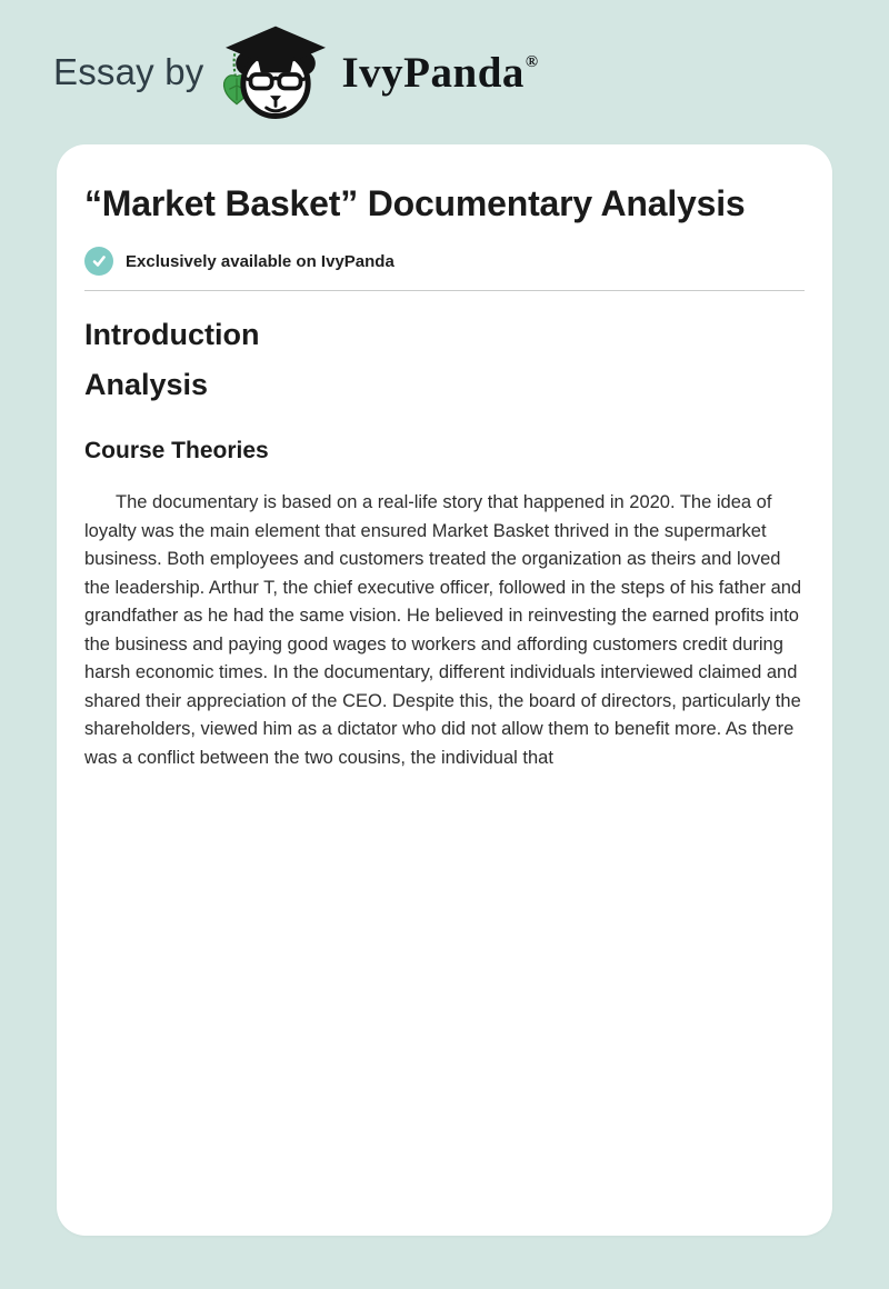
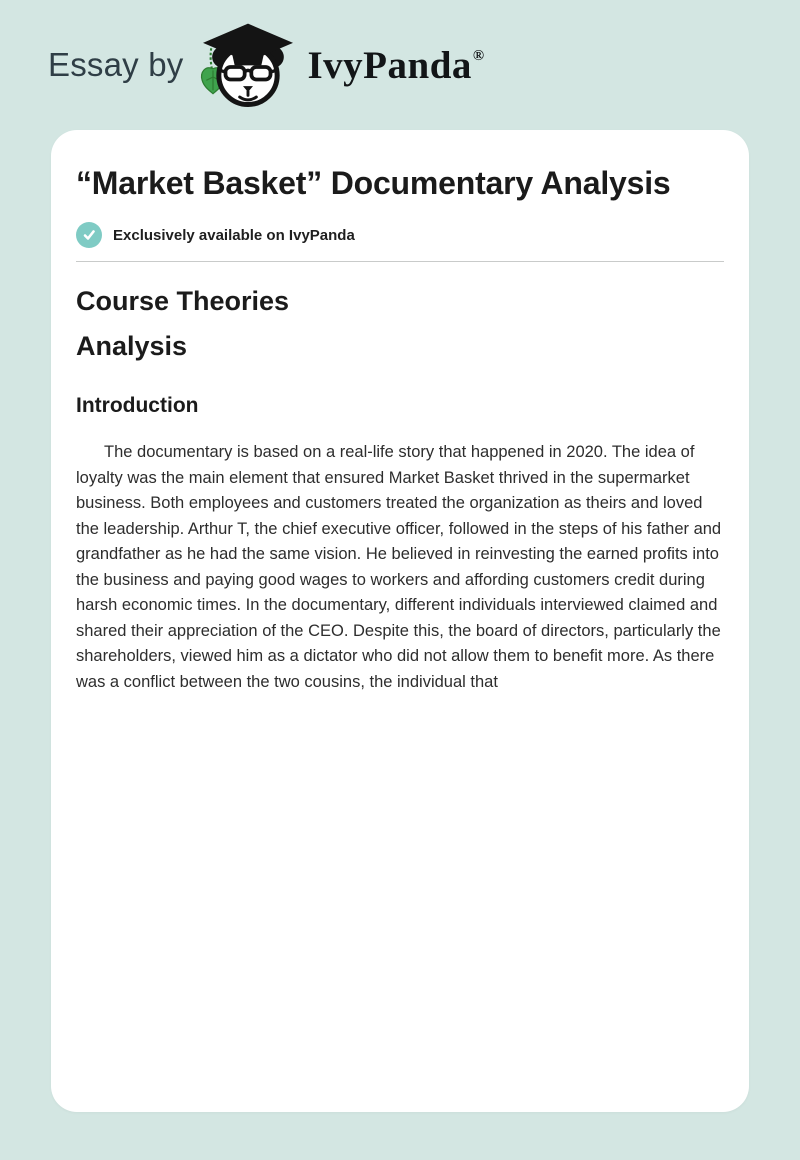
  Essay by
  IvyPanda®
  “Market Basket” Documentary Analysis
  Exclusively available on IvyPanda
- Introduction
+ Course Theories
  Analysis
- Course Theories
+ Introduction
  The documentary is based on a real-life story that happened in 2020. The idea of loyalty was the main element that ensured Market Basket thrived in the supermarket business. Both employees and customers treated the organization as theirs and loved the leadership. Arthur T, the chief executive officer, followed in the steps of his father and grandfather as he had the same vision. He believed in reinvesting the earned profits into the business and paying good wages to workers and affording customers credit during harsh economic times. In the documentary, different individuals interviewed claimed and shared their appreciation of the CEO. Despite this, the board of directors, particularly the shareholders, viewed him as a dictator who did not allow them to benefit more. As there was a conflict between the two cousins, the individual that
